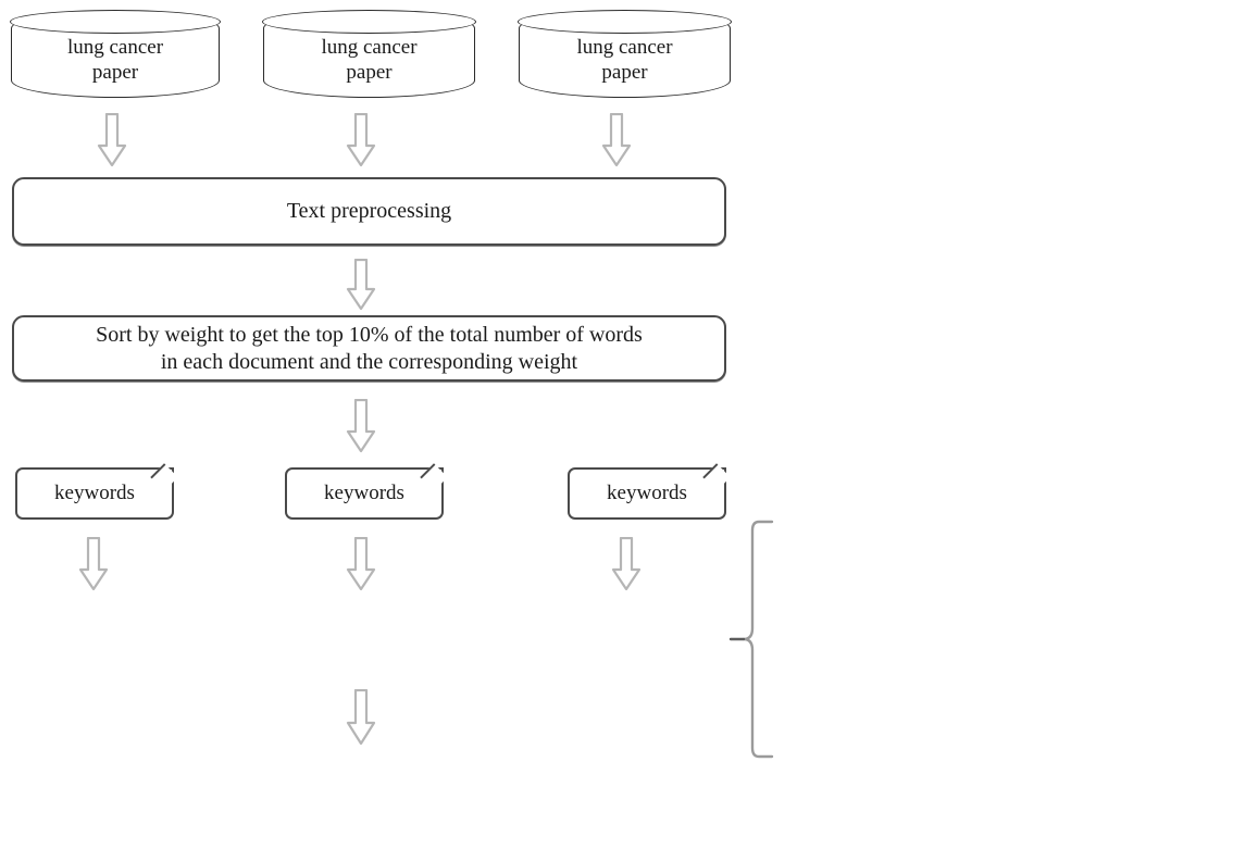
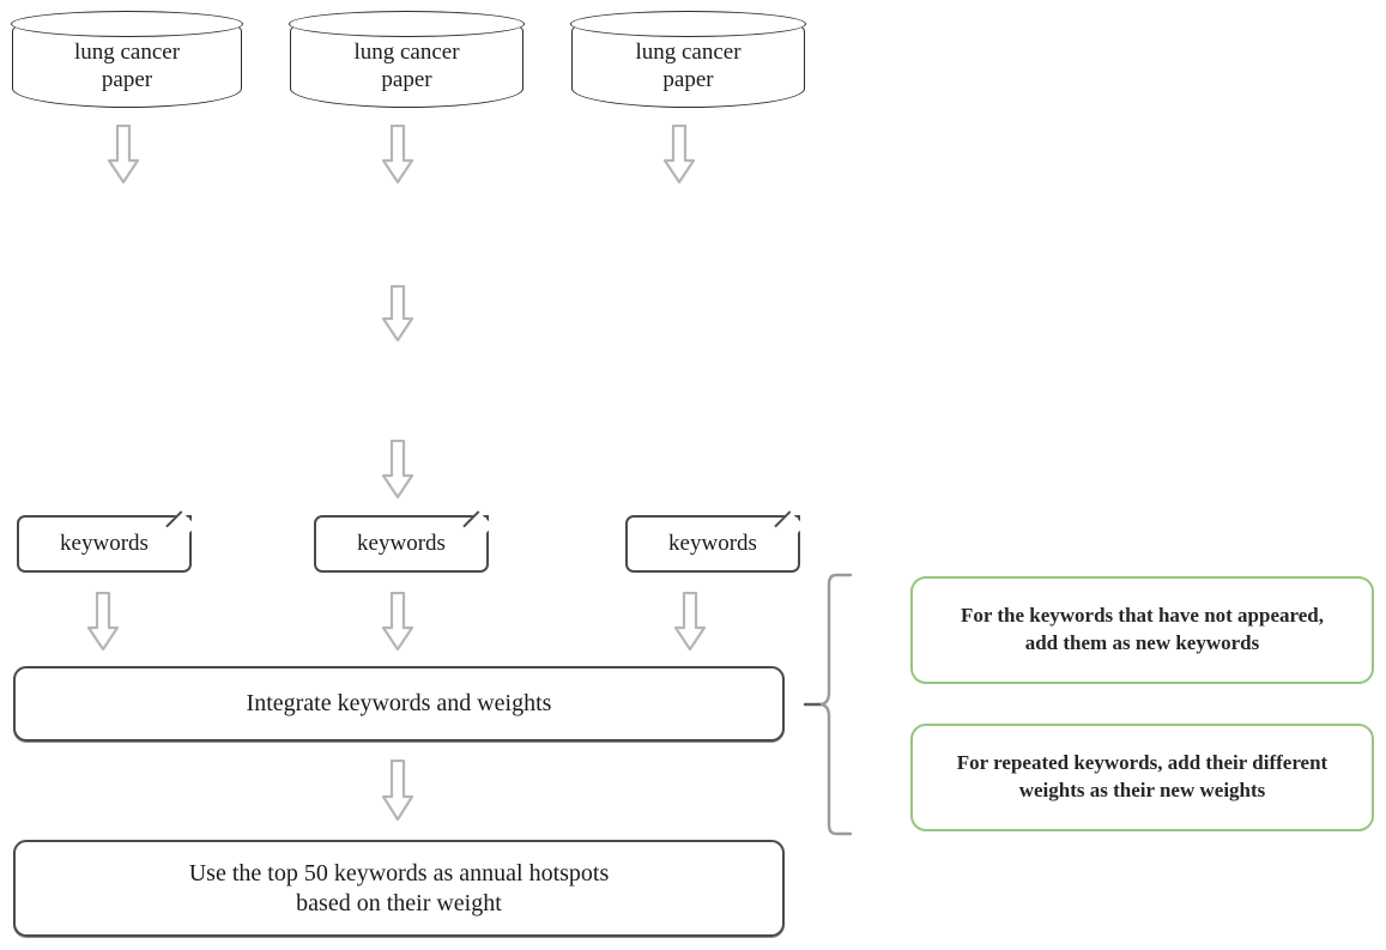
  lung cancer
  paper
  lung cancer
  paper
  lung cancer
  paper
- Text preprocessing
- Sort by weight to get the top 10% of the total number of words
- in each document and the corresponding weight
  keywords
  keywords
  keywords
+ Integrate keywords and weights
+ For the keywords that have not appeared,
+ add them as new keywords
+ For repeated keywords, add their different
+ weights as their new weights
+ Use the top 50 keywords as annual hotspots
+ based on their weight
